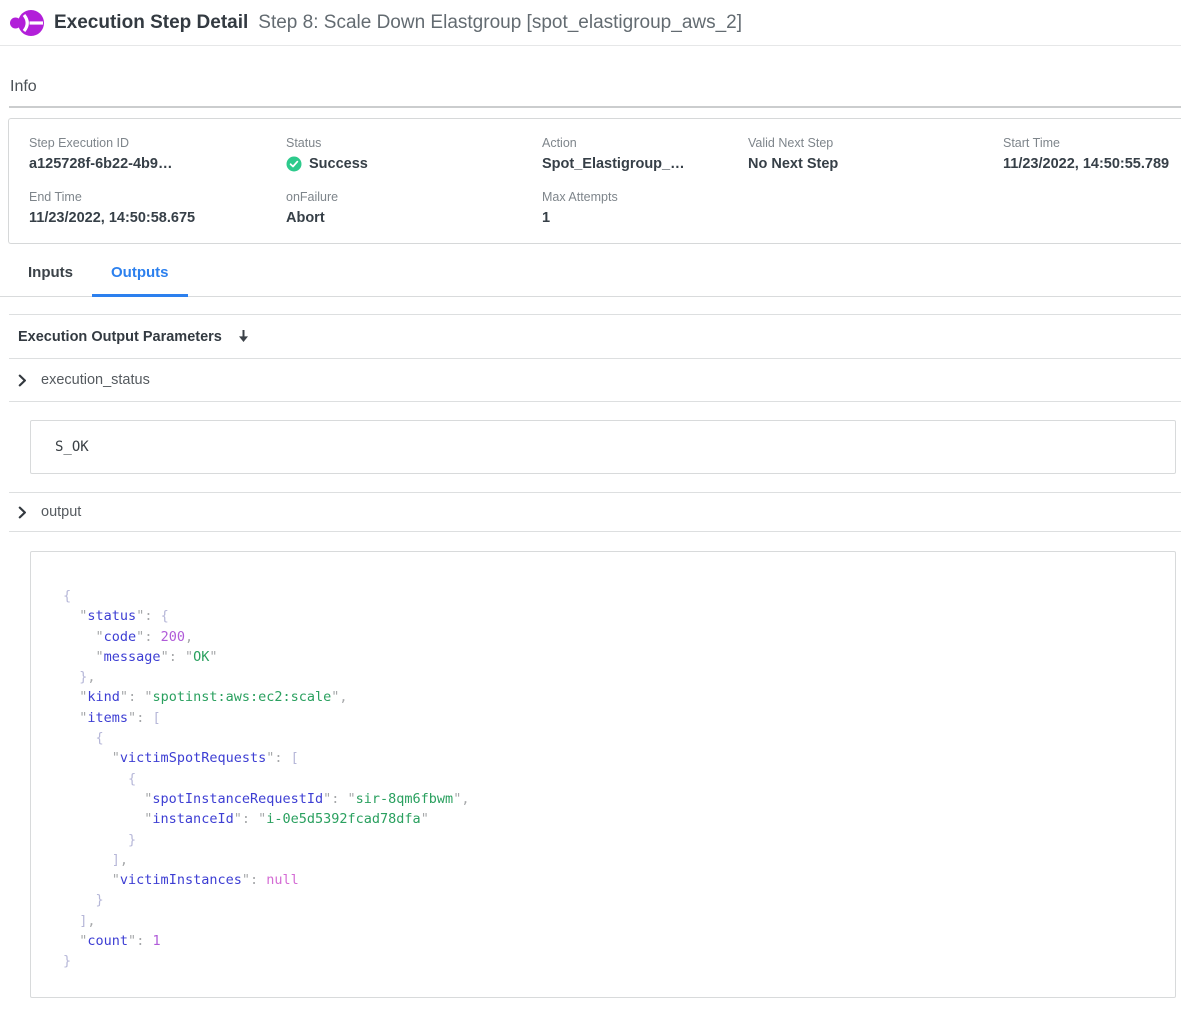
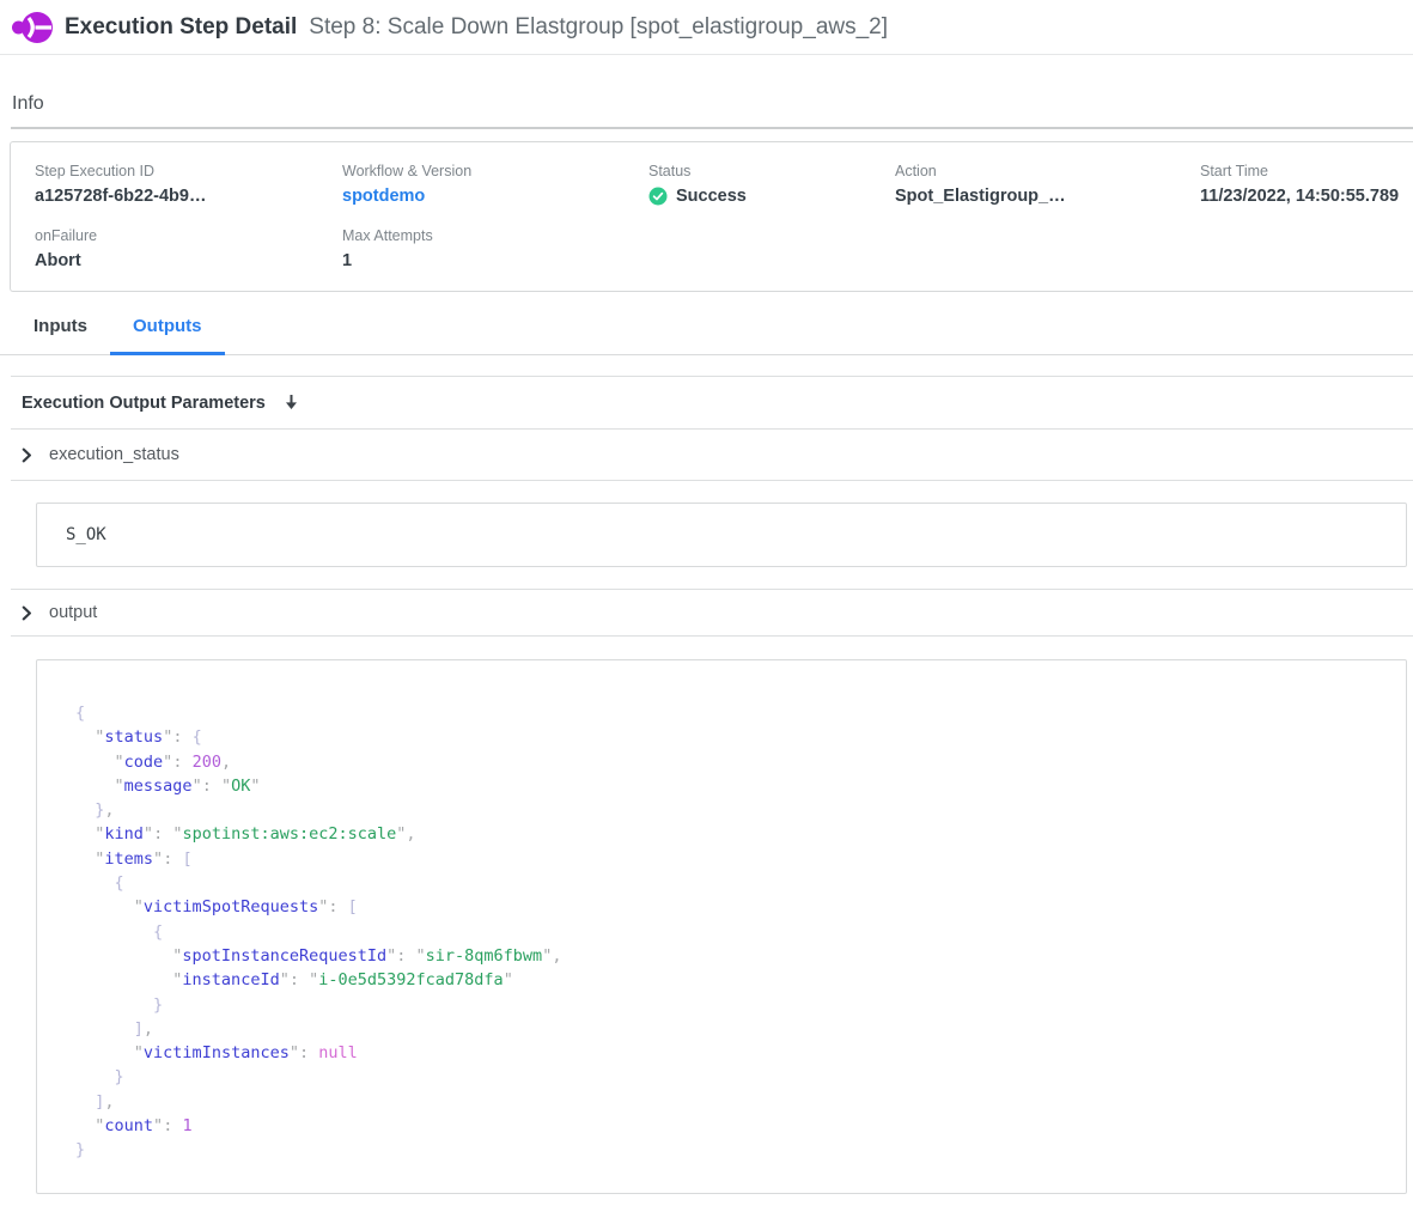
  Execution Step Detail
  Step 8: Scale Down Elastgroup [spot_elastigroup_aws_2]
  Info
  Step Execution ID
  a125728f-6b22-4b9…
+ Workflow & Version
+ spotdemo
  Status
  Success
  Action
  Spot_Elastigroup_…
- Valid Next Step
- No Next Step
  Start Time
  11/23/2022, 14:50:55.789
- End Time
- 11/23/2022, 14:50:58.675
  onFailure
  Abort
  Max Attempts
  1
  Inputs
  Outputs
  Execution Output Parameters
  execution_status
  S_OK
  output
  {
  "status": {
  "code": 200,
  "message": "OK"
  },
  "kind": "spotinst:aws:ec2:scale",
  "items": [
  {
  "victimSpotRequests": [
  {
  "spotInstanceRequestId": "sir-8qm6fbwm",
  "instanceId": "i-0e5d5392fcad78dfa"
  }
  ],
  "victimInstances": null
  }
  ],
  "count": 1
  }
